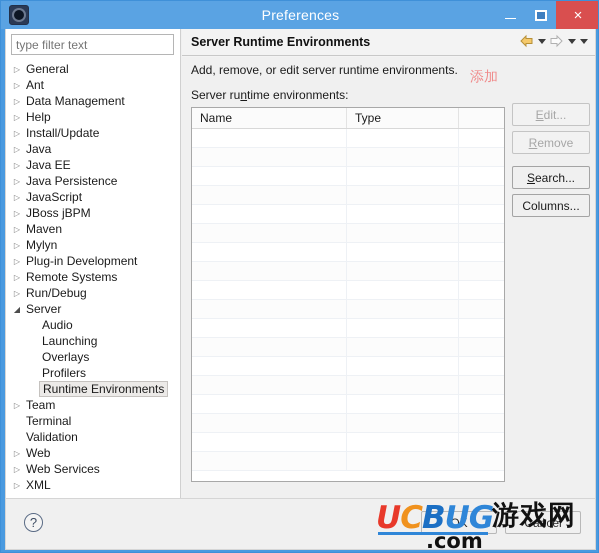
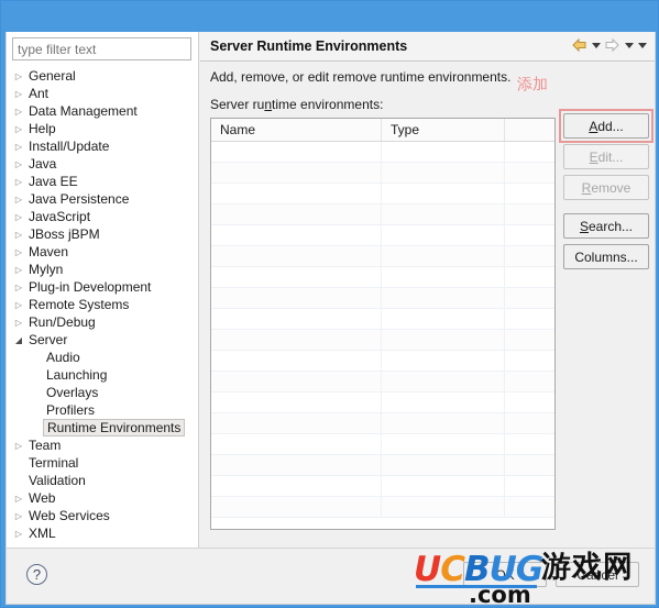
- Preferences
- ×
  type filter text
  ▷
  General
  ▷
  Ant
  ▷
  Data Management
  ▷
  Help
  ▷
  Install/Update
  ▷
  Java
  ▷
  Java EE
  ▷
  Java Persistence
  ▷
  JavaScript
  ▷
  JBoss jBPM
  ▷
  Maven
  ▷
  Mylyn
  ▷
  Plug-in Development
  ▷
  Remote Systems
  ▷
  Run/Debug
  ◢
  Server
  Audio
  Launching
  Overlays
  Profilers
  Runtime Environments
  ▷
  Team
  Terminal
  Validation
  ▷
  Web
  ▷
  Web Services
  ▷
  XML
  Server Runtime Environments
- Add, remove, or edit server runtime environments.
+ Add, remove, or edit remove runtime environments.
  添加
  Server runtime environments:
  Name
  Type
+ Add...
  Edit...
  Remove
  Search...
  Columns...
  ?
  OK
  Cancel
  UCBUG
  游戏网
  .com
